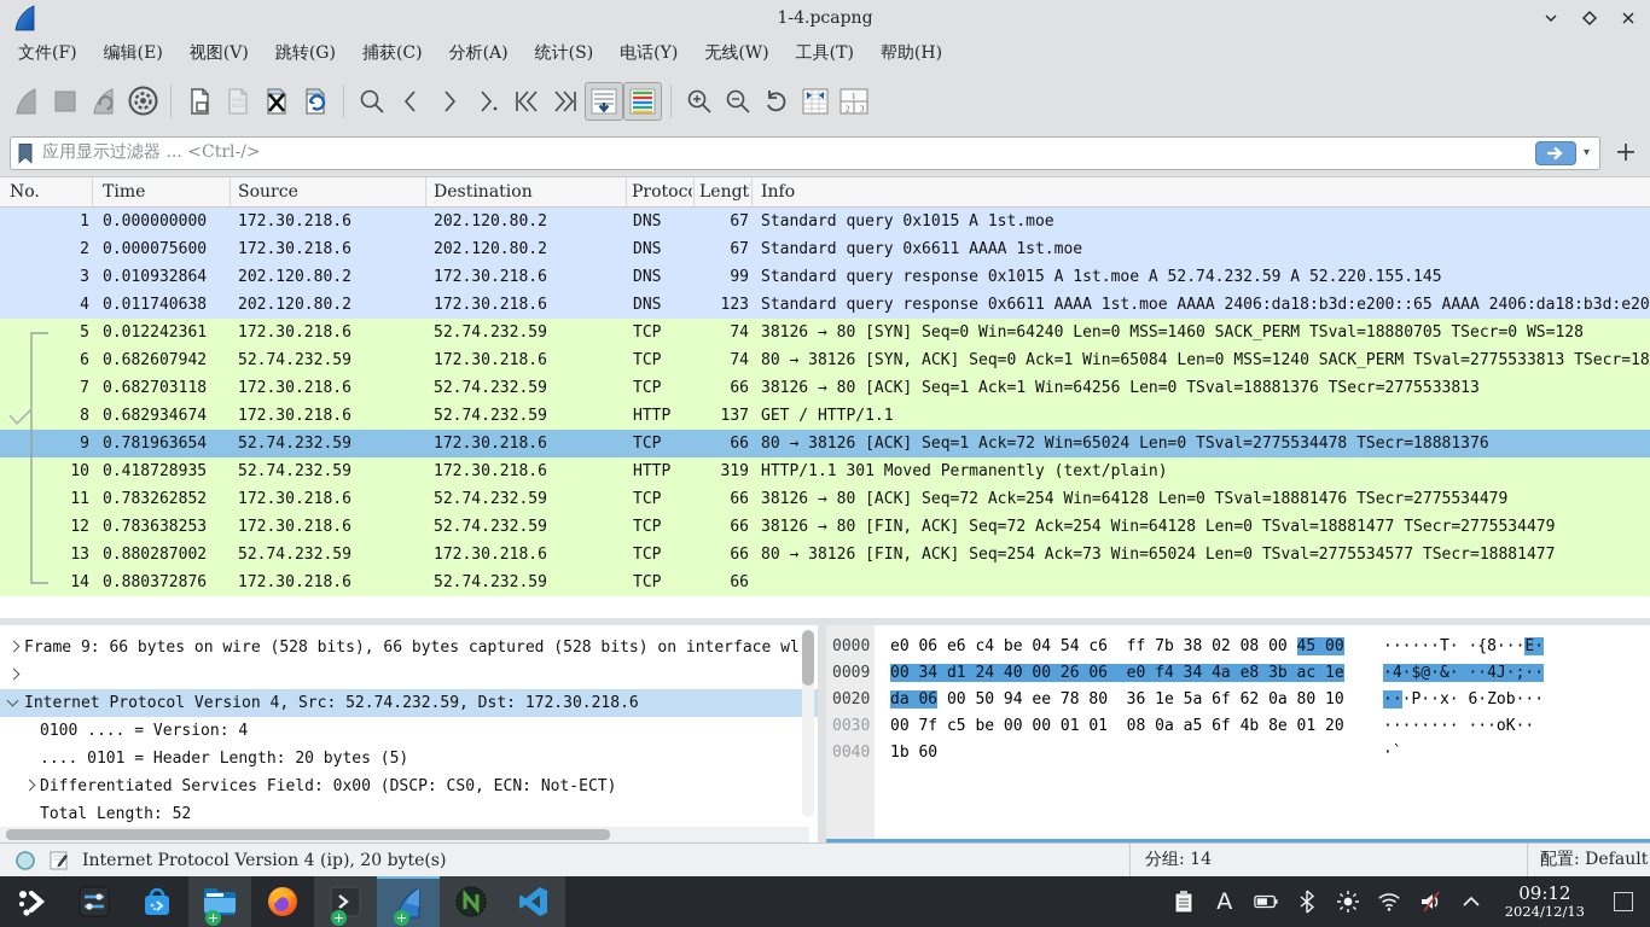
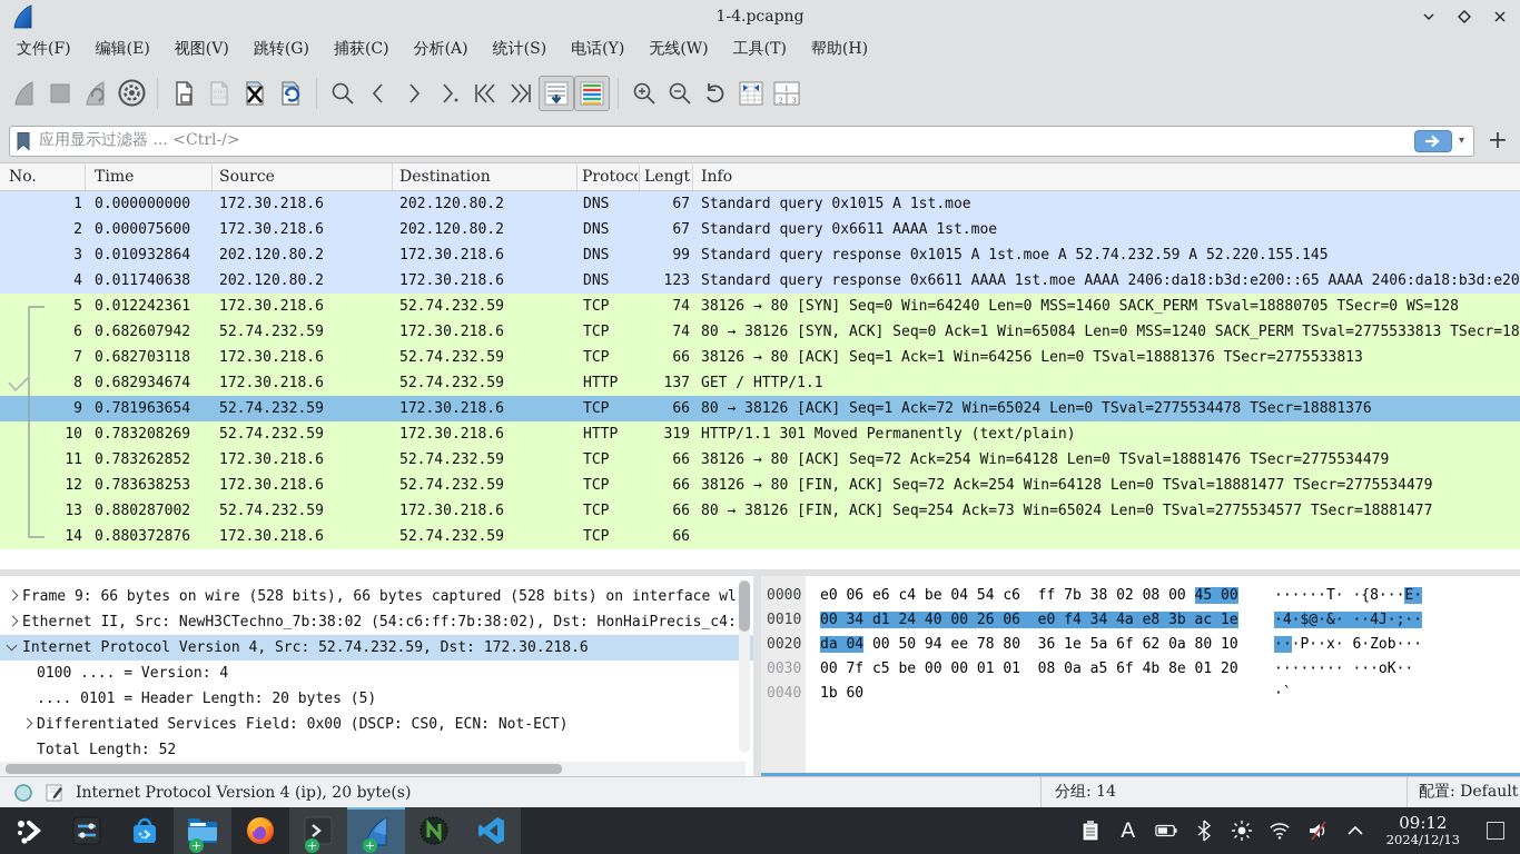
  1-4.pcapng
  文件(F)
  编辑(E)
  视图(V)
  跳转(G)
  捕获(C)
  分析(A)
  统计(S)
  电话(Y)
  无线(W)
  工具(T)
  帮助(H)
  1
  2
  3
  应用显示过滤器 ... <Ctrl-/>
  ▾
  +
  No.
  Time
  Source
  Destination
  Protoc
  Lengt
  Info
  1
  0.000000000
  172.30.218.6
  202.120.80.2
  DNS
  67
  Standard query 0x1015 A 1st.moe
  2
  0.000075600
  172.30.218.6
  202.120.80.2
  DNS
  67
  Standard query 0x6611 AAAA 1st.moe
  3
  0.010932864
  202.120.80.2
  172.30.218.6
  DNS
  99
  Standard query response 0x1015 A 1st.moe A 52.74.232.59 A 52.220.155.145
  4
  0.011740638
  202.120.80.2
  172.30.218.6
  DNS
  123
  Standard query response 0x6611 AAAA 1st.moe AAAA 2406:da18:b3d:e200::65 AAAA 2406:da18:b3d:e20
  5
  0.012242361
  172.30.218.6
  52.74.232.59
  TCP
  74
  38126 → 80 [SYN] Seq=0 Win=64240 Len=0 MSS=1460 SACK_PERM TSval=18880705 TSecr=0 WS=128
  6
  0.682607942
  52.74.232.59
  172.30.218.6
  TCP
  74
  80 → 38126 [SYN, ACK] Seq=0 Ack=1 Win=65084 Len=0 MSS=1240 SACK_PERM TSval=2775533813 TSecr=18
  7
  0.682703118
  172.30.218.6
  52.74.232.59
  TCP
  66
  38126 → 80 [ACK] Seq=1 Ack=1 Win=64256 Len=0 TSval=18881376 TSecr=2775533813
  8
  0.682934674
  172.30.218.6
  52.74.232.59
  HTTP
  137
  GET / HTTP/1.1
  9
  0.781963654
  52.74.232.59
  172.30.218.6
  TCP
  66
  80 → 38126 [ACK] Seq=1 Ack=72 Win=65024 Len=0 TSval=2775534478 TSecr=18881376
  10
- 0.418728935
+ 0.783208269
  52.74.232.59
  172.30.218.6
  HTTP
  319
  HTTP/1.1 301 Moved Permanently (text/plain)
  11
  0.783262852
  172.30.218.6
  52.74.232.59
  TCP
  66
  38126 → 80 [ACK] Seq=72 Ack=254 Win=64128 Len=0 TSval=18881476 TSecr=2775534479
  12
  0.783638253
  172.30.218.6
  52.74.232.59
  TCP
  66
  38126 → 80 [FIN, ACK] Seq=72 Ack=254 Win=64128 Len=0 TSval=18881477 TSecr=2775534479
  13
  0.880287002
  52.74.232.59
  172.30.218.6
  TCP
  66
  80 → 38126 [FIN, ACK] Seq=254 Ack=73 Win=65024 Len=0 TSval=2775534577 TSecr=18881477
  14
  0.880372876
  172.30.218.6
  52.74.232.59
  TCP
  66
  Frame 9: 66 bytes on wire (528 bits), 66 bytes captured (528 bits) on interface wl
+ Ethernet II, Src: NewH3CTechno_7b:38:02 (54:c6:ff:7b:38:02), Dst: HonHaiPrecis_c4:
  Internet Protocol Version 4, Src: 52.74.232.59, Dst: 172.30.218.6
  0100 .... = Version: 4
  .... 0101 = Header Length: 20 bytes (5)
  Differentiated Services Field: 0x00 (DSCP: CS0, ECN: Not-ECT)
  Total Length: 52
  0000 e0 06 e6 c4 be 04 54 c6 ff 7b 38 02 08 00 45 00 ······T· ·{8···E·
- 0009 00 34 d1 24 40 00 26 06 e0 f4 34 4a e8 3b ac 1e ·4·$@·&· ··4J·;··
+ 0010 00 34 d1 24 40 00 26 06 e0 f4 34 4a e8 3b ac 1e ·4·$@·&· ··4J·;··
- 0020 da 06 00 50 94 ee 78 80 36 1e 5a 6f 62 0a 80 10 ···P··x· 6·Zob···
+ 0020 da 04 00 50 94 ee 78 80 36 1e 5a 6f 62 0a 80 10 ···P··x· 6·Zob···
  0030 00 7f c5 be 00 00 01 01 08 0a a5 6f 4b 8e 01 20 ········ ···oK··
  0040 1b 60 ·`
  Internet Protocol Version 4 (ip), 20 byte(s)
  分组: 14
  配置: Default
  +
  +
  +
  A
  09:12
  2024/12/13
